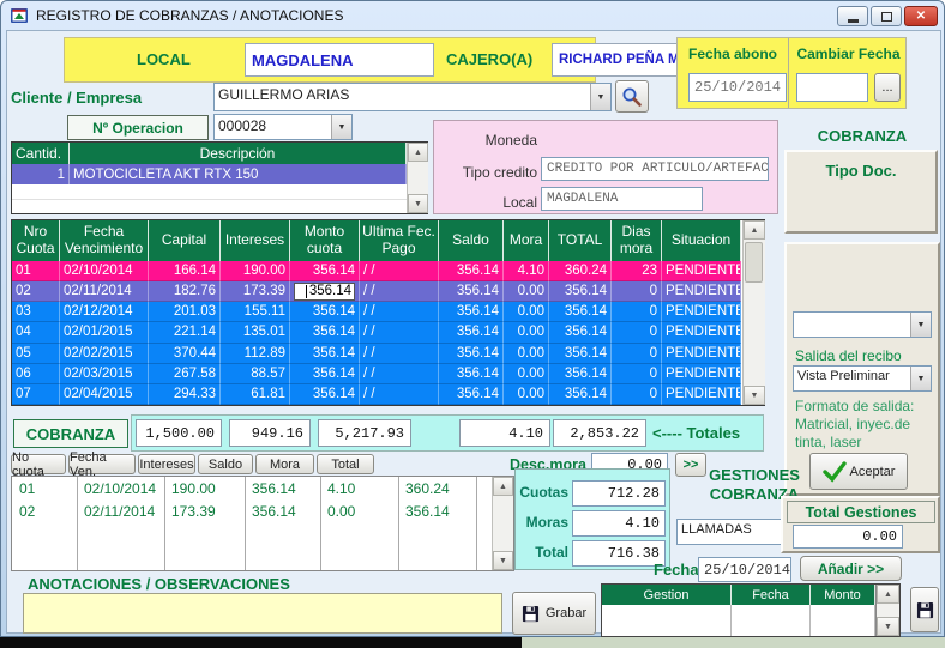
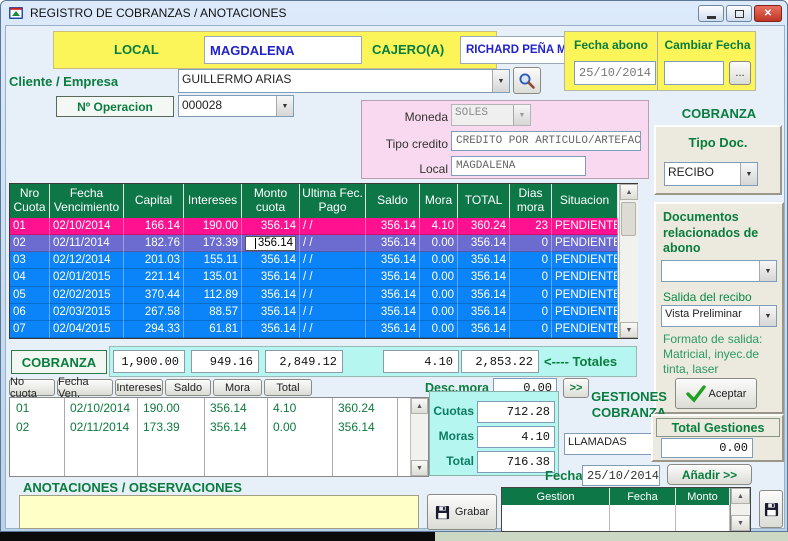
  REGISTRO DE COBRANZAS / ANOTACIONES
  ✕
  LOCAL
  MAGDALENA
  CAJERO(A)
  RICHARD PEÑA M
  Fecha abono
  Cambiar Fecha
  25/10/2014
  ...
  Cliente / Empresa
  GUILLERMO ARIAS
  Nº Operacion
  000028
- Cantid.
- Descripción
- 1
- MOTOCICLETA AKT RTX 150
  Moneda
  Tipo credito
  Local
+ SOLES
  CREDITO POR ARTICULO/ARTEFAC
  MAGDALENA
  COBRANZA
  Tipo Doc.
+ RECIBO
+ Documentos relacionados de abono
  Salida del recibo
  Formato de salida: Matricial, inyec.de tinta, laser
  Vista Preliminar
  Aceptar
  Nro Cuota
  Fecha Vencimiento
  Capital
  Intereses
  Monto cuota
  Ultima Fec. Pago
  Saldo
  Mora
  TOTAL
  Dias mora
  Situacion
  01
  02/10/2014
  166.14
  190.00
  356.14
  / /
  356.14
  4.10
  360.24
  23
  PENDIENTE
  02
  02/11/2014
  182.76
  173.39
  356.14
  / /
  356.14
  0.00
  356.14
  0
  PENDIENTE
  03
  02/12/2014
  201.03
  155.11
  356.14
  / /
  356.14
  0.00
  356.14
  0
  PENDIENTE
  04
  02/01/2015
  221.14
  135.01
  356.14
  / /
  356.14
  0.00
  356.14
  0
  PENDIENTE
  05
  02/02/2015
  370.44
  112.89
  356.14
  / /
  356.14
  0.00
  356.14
  0
  PENDIENTE
  06
  02/03/2015
  267.58
  88.57
  356.14
  / /
  356.14
  0.00
  356.14
  0
  PENDIENTE
  07
  02/04/2015
  294.33
  61.81
  356.14
  / /
  356.14
  0.00
  356.14
  0
  PENDIENTE
  COBRANZA
- 1,500.00
+ 1,900.00
  949.16
- 5,217.93
+ 2,849.12
  4.10
  2,853.22
  <---- Totales
  No cuota
  Fecha Ven.
  Intereses
  Saldo
  Mora
  Total
  Desc.mora
  0.00
  >>
  01
  02/10/2014
  190.00
  356.14
  4.10
  360.24
  02
  02/11/2014
  173.39
  356.14
  0.00
  356.14
  Cuotas
  712.28
  Moras
  4.10
  Total
  716.38
  GESTIONES
  COBRANZA
  LLAMADAS
  Total Gestiones
  0.00
  Fecha
  25/10/2014
  Añadir >>
  Gestion
  Fecha
  Monto
  ANOTACIONES / OBSERVACIONES
  Grabar
